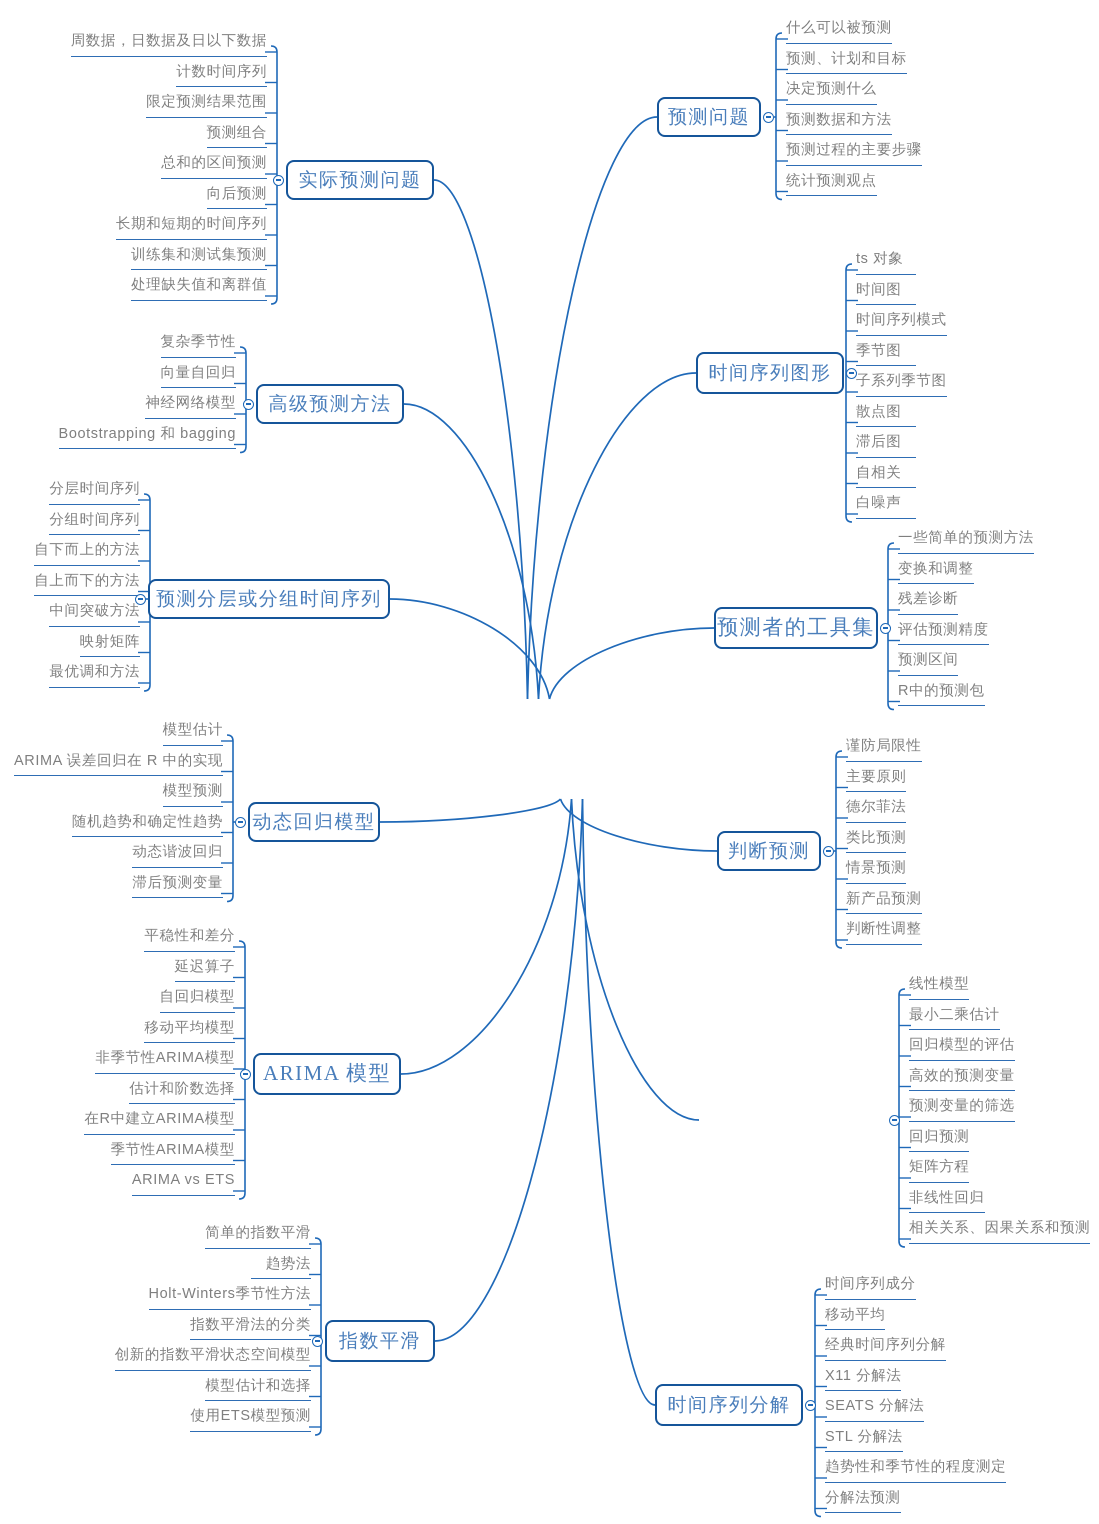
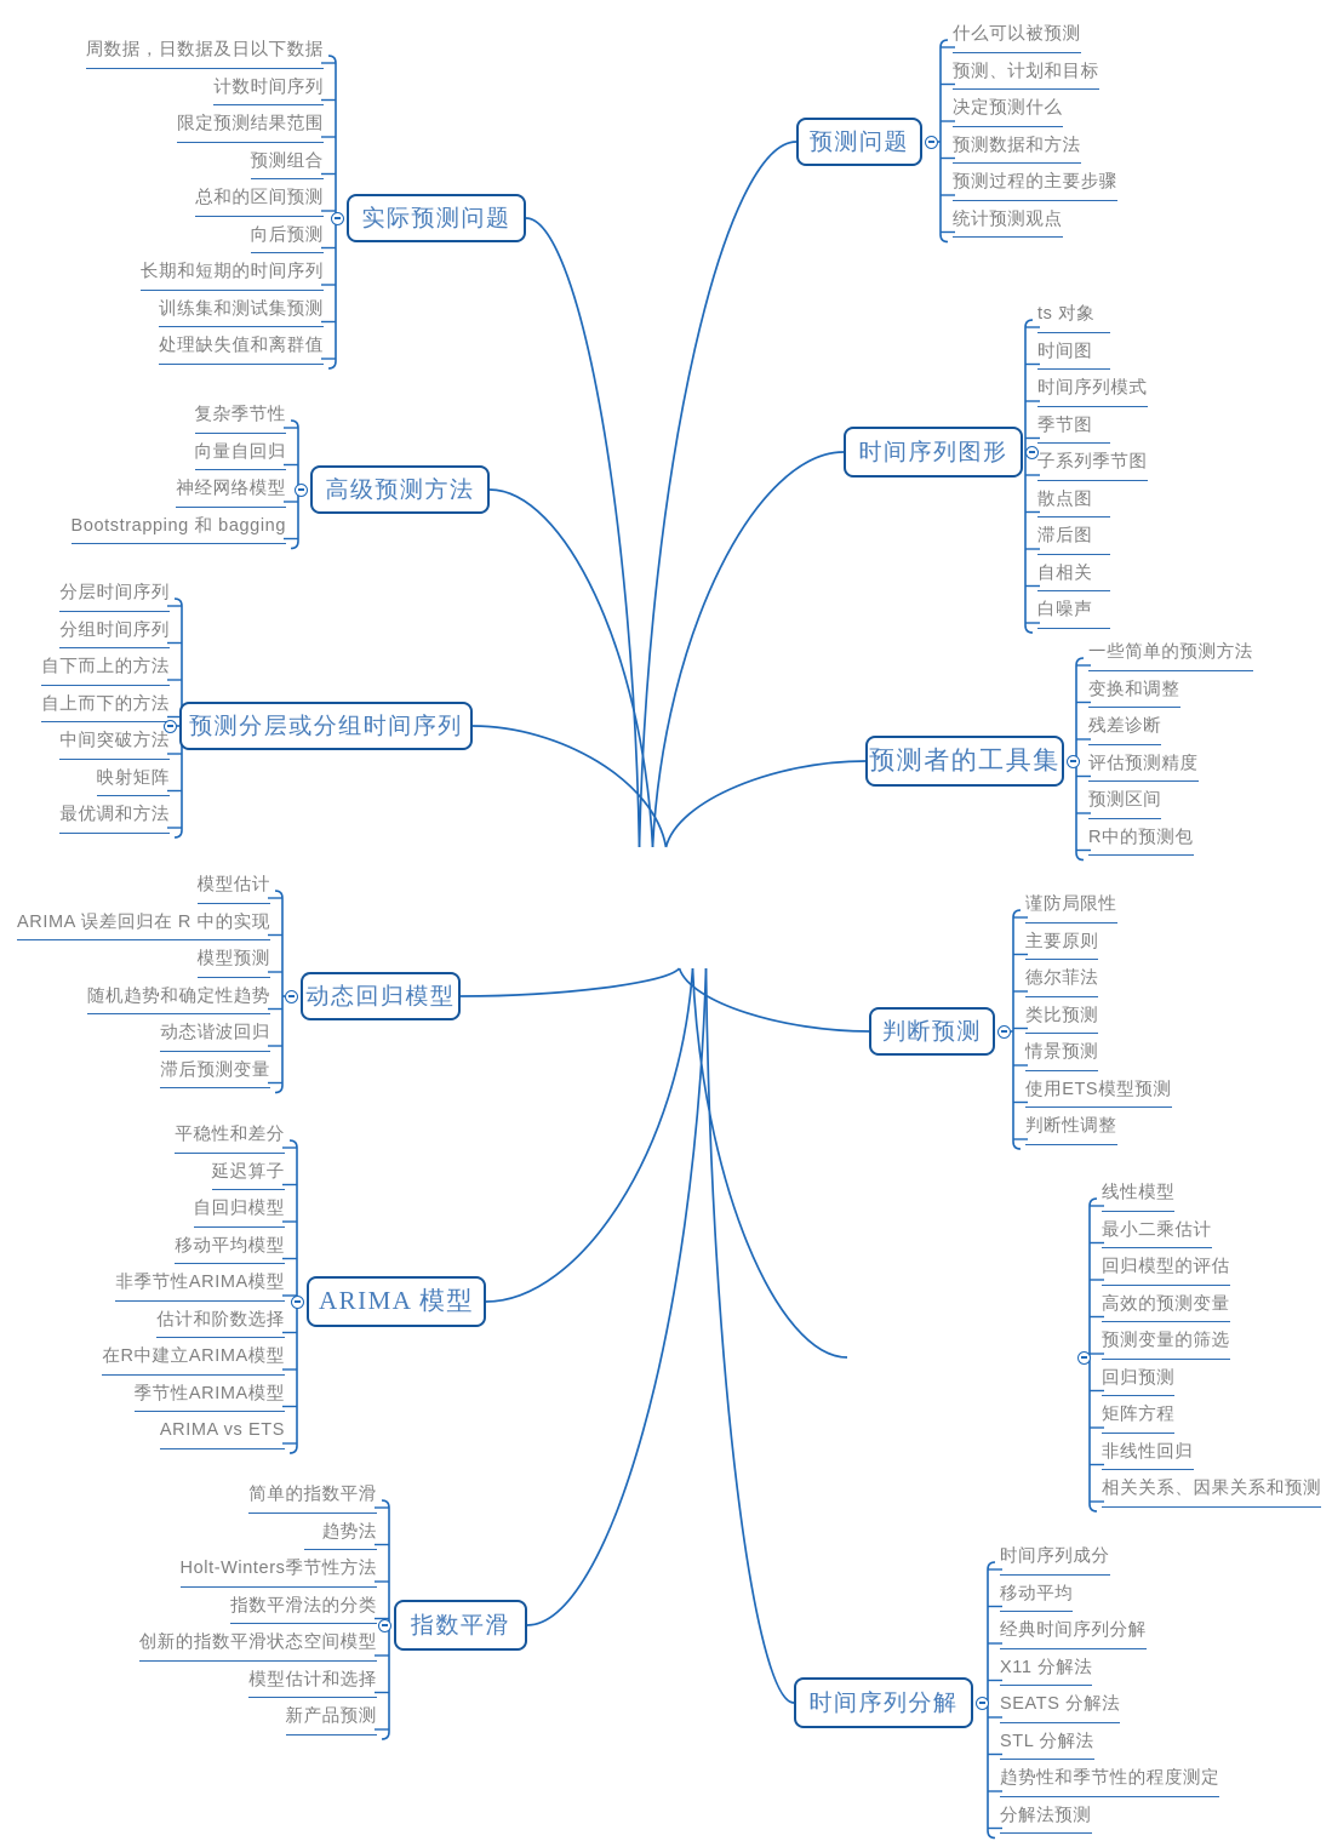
  实际预测问题
  周数据，日数据及日以下数据
  计数时间序列
  限定预测结果范围
  预测组合
  总和的区间预测
  向后预测
  长期和短期的时间序列
  训练集和测试集预测
  处理缺失值和离群值
  高级预测方法
  复杂季节性
  向量自回归
  神经网络模型
  Bootstrapping 和 bagging
  预测分层或分组时间序列
  分层时间序列
  分组时间序列
  自下而上的方法
  自上而下的方法
  中间突破方法
  映射矩阵
  最优调和方法
  动态回归模型
  模型估计
  ARIMA 误差回归在 R 中的实现
  模型预测
  随机趋势和确定性趋势
  动态谐波回归
  滞后预测变量
  ARIMA 模型
  平稳性和差分
  延迟算子
  自回归模型
  移动平均模型
  非季节性ARIMA模型
  估计和阶数选择
  在R中建立ARIMA模型
  季节性ARIMA模型
  ARIMA vs ETS
  指数平滑
  简单的指数平滑
  趋势法
  Holt-Winters季节性方法
  指数平滑法的分类
  创新的指数平滑状态空间模型
  模型估计和选择
- 使用ETS模型预测
+ 新产品预测
  预测问题
  什么可以被预测
  预测、计划和目标
  决定预测什么
  预测数据和方法
  预测过程的主要步骤
  统计预测观点
  时间序列图形
  ts 对象
  时间图
  时间序列模式
  季节图
  子系列季节图
  散点图
  滞后图
  自相关
  白噪声
  预测者的工具集
  一些简单的预测方法
  变换和调整
  残差诊断
  评估预测精度
  预测区间
  R中的预测包
  判断预测
  谨防局限性
  主要原则
  德尔菲法
  类比预测
  情景预测
- 新产品预测
+ 使用ETS模型预测
  判断性调整
  线性模型
  最小二乘估计
  回归模型的评估
  高效的预测变量
  预测变量的筛选
  回归预测
  矩阵方程
  非线性回归
  相关关系、因果关系和预测
  时间序列分解
  时间序列成分
  移动平均
  经典时间序列分解
  X11 分解法
  SEATS 分解法
  STL 分解法
  趋势性和季节性的程度测定
  分解法预测
